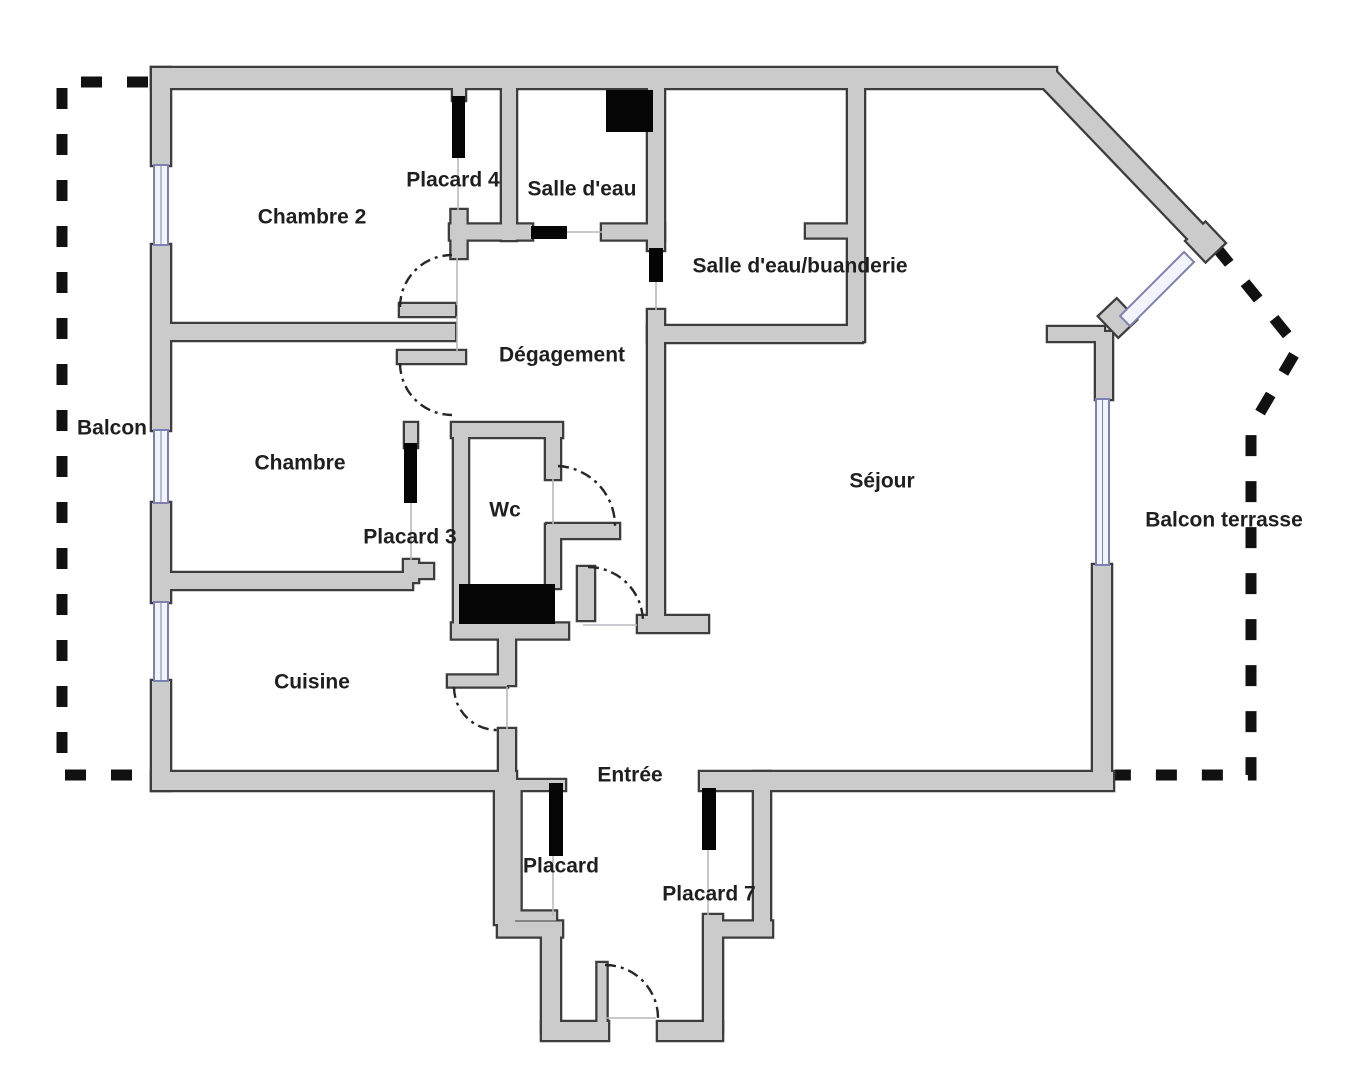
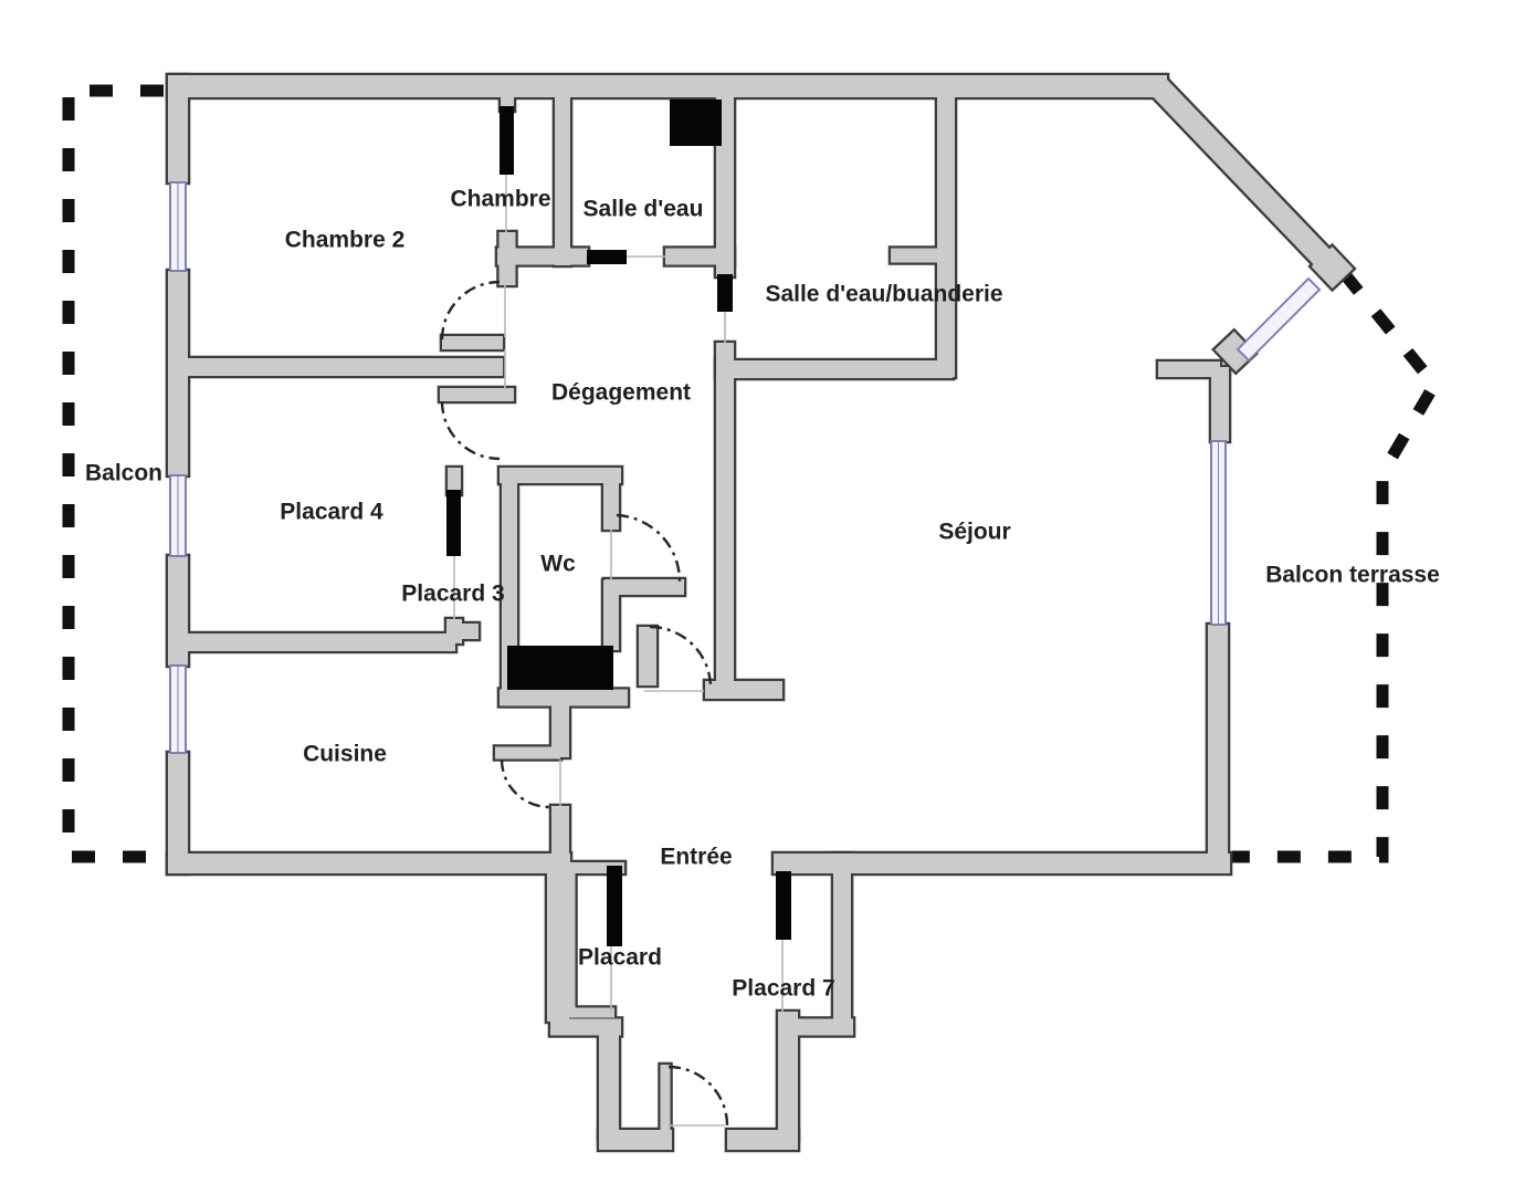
  Balcon
  Chambre 2
- Placard 4
+ Chambre
  Salle d'eau
  Salle d'eau/buanderie
  Dégagement
- Chambre
+ Placard 4
  Séjour
  Balcon terrasse
  Wc
  Placard 3
  Cuisine
  Entrée
  Placard
  Placard 7
